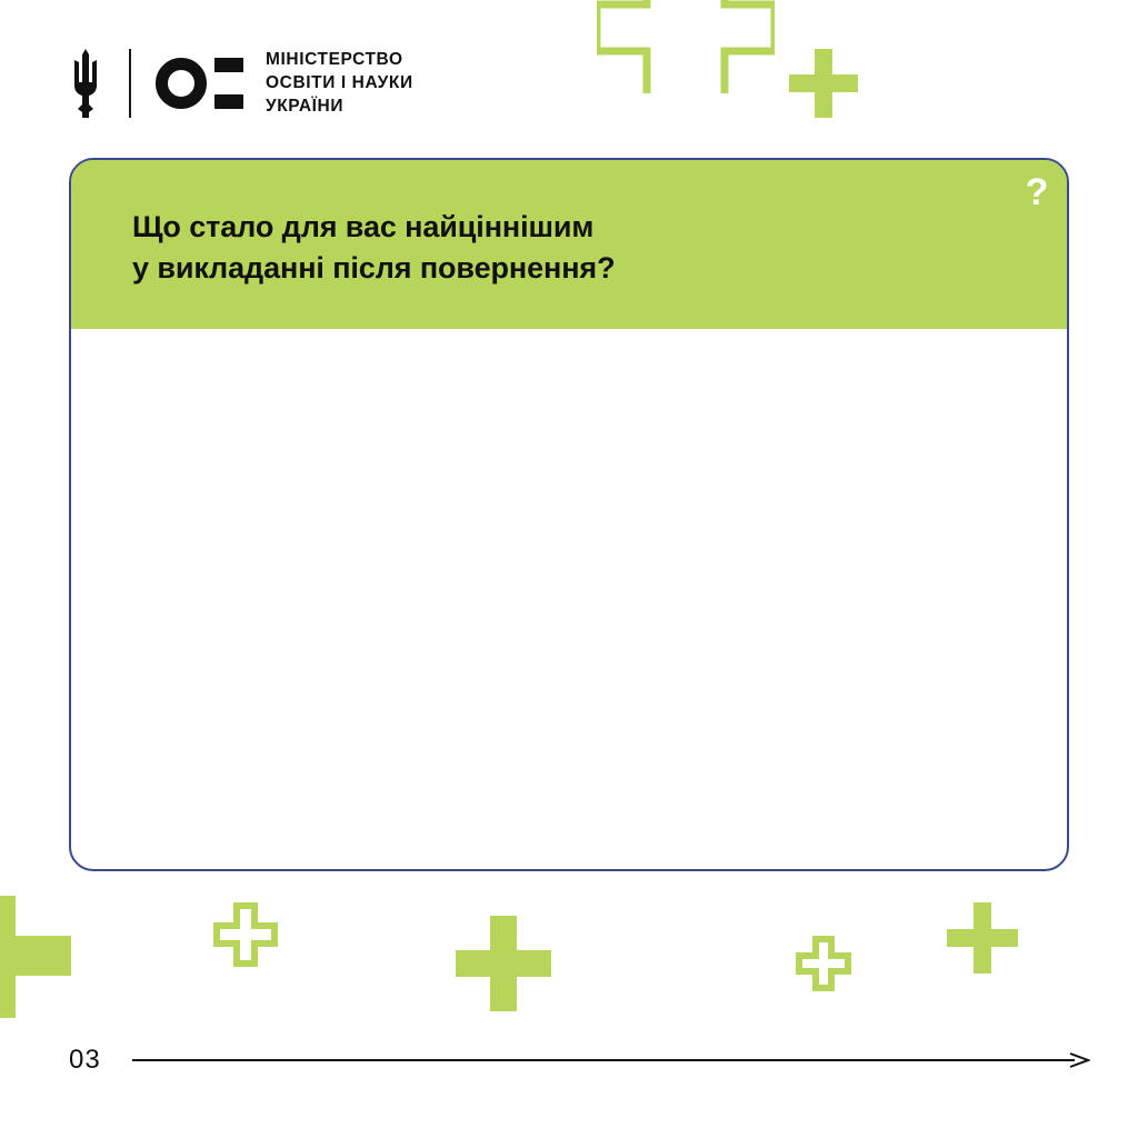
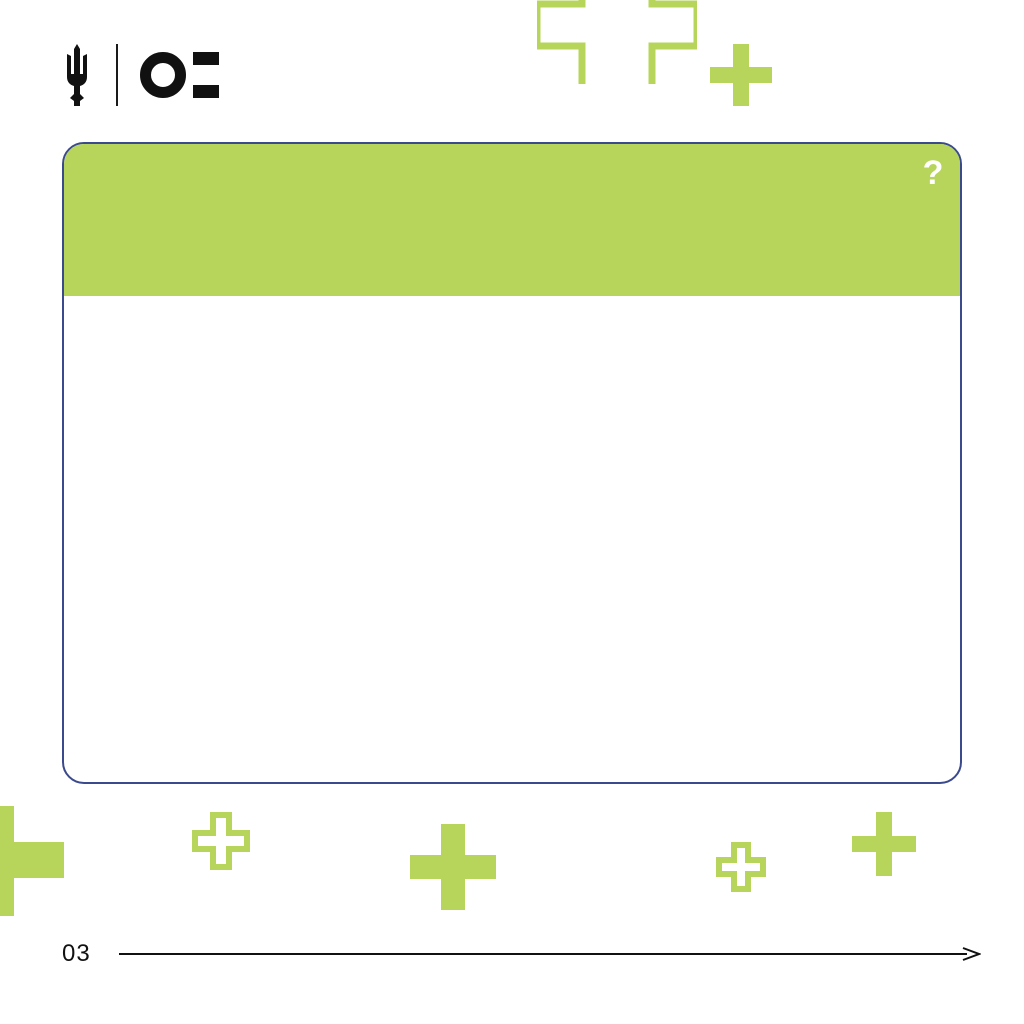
- МІНІСТЕРСТВО
- ОСВІТИ І НАУКИ
- УКРАЇНИ
- Що стало для вас найціннішим
- у викладанні після повернення?
  ?
  03
